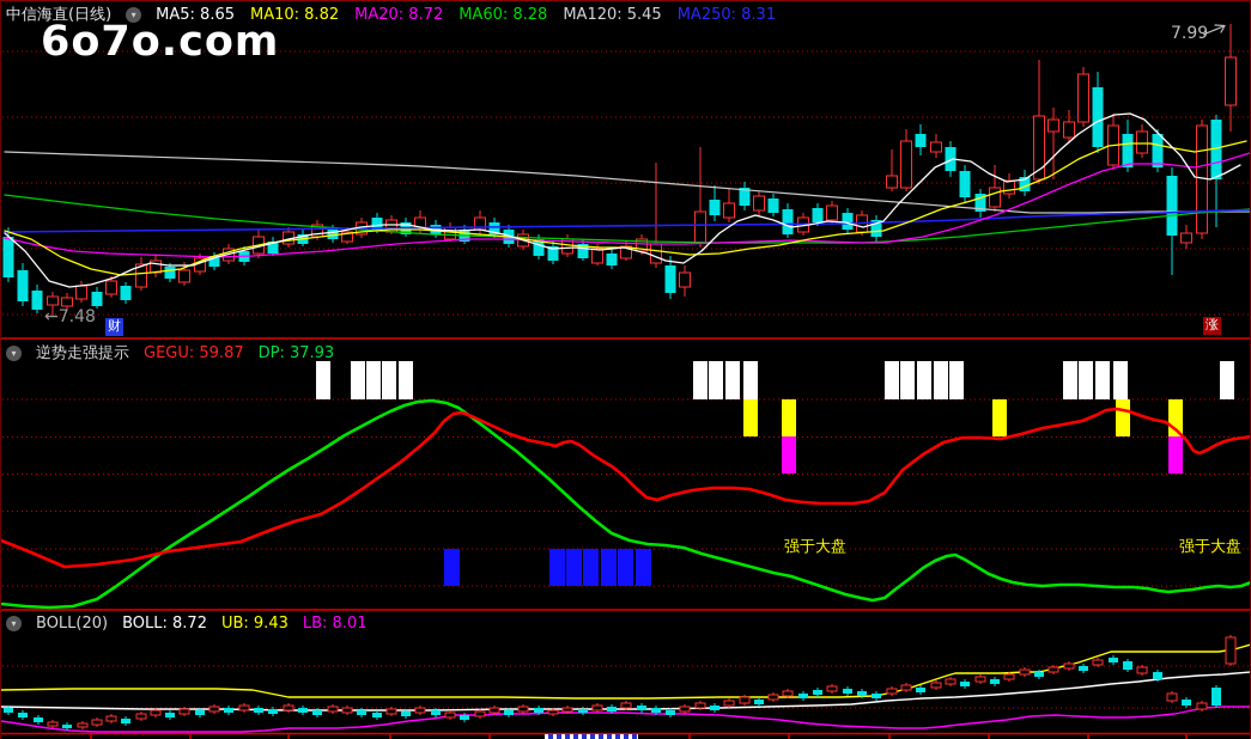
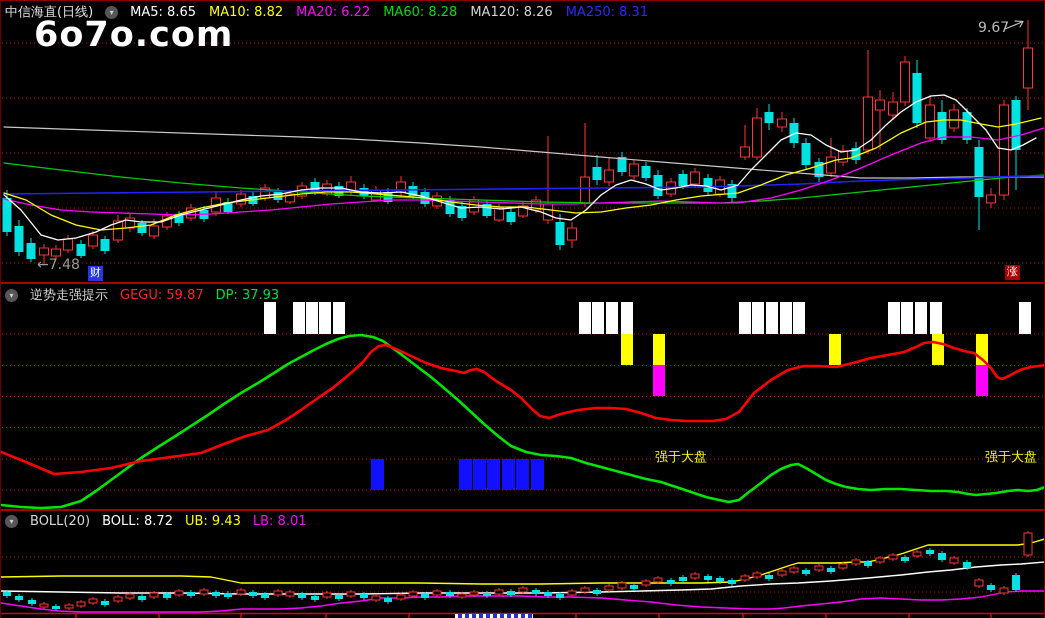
  中信海直(日线)
  ▾
  MA5: 8.65
  MA10: 8.82
- MA20: 8.72
+ MA20: 6.22
  MA60: 8.28
- MA120: 5.45
+ MA120: 8.26
  MA250: 8.31
  6o7o.com
- 7.99
+ 9.67
  ←7.48
  财
  涨
  ▾
  逆势走强提示
  GEGU: 59.87
  DP: 37.93
  强于大盘
  强于大盘
  ▾
  BOLL(20)
  BOLL: 8.72
  UB: 9.43
  LB: 8.01
